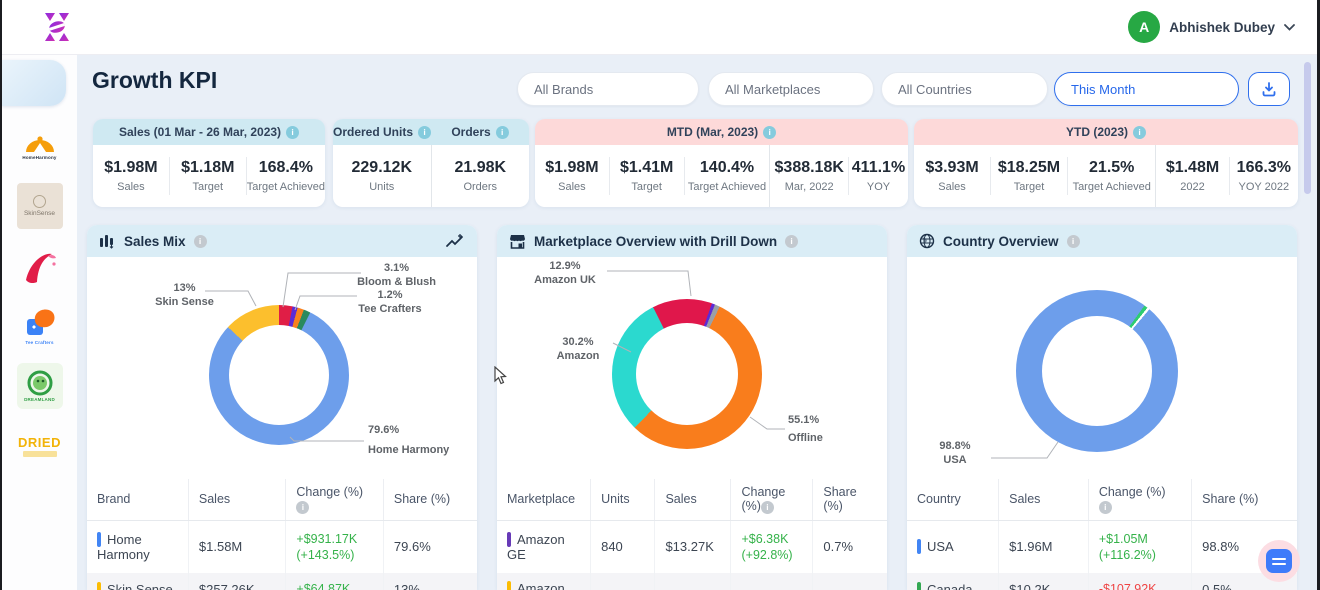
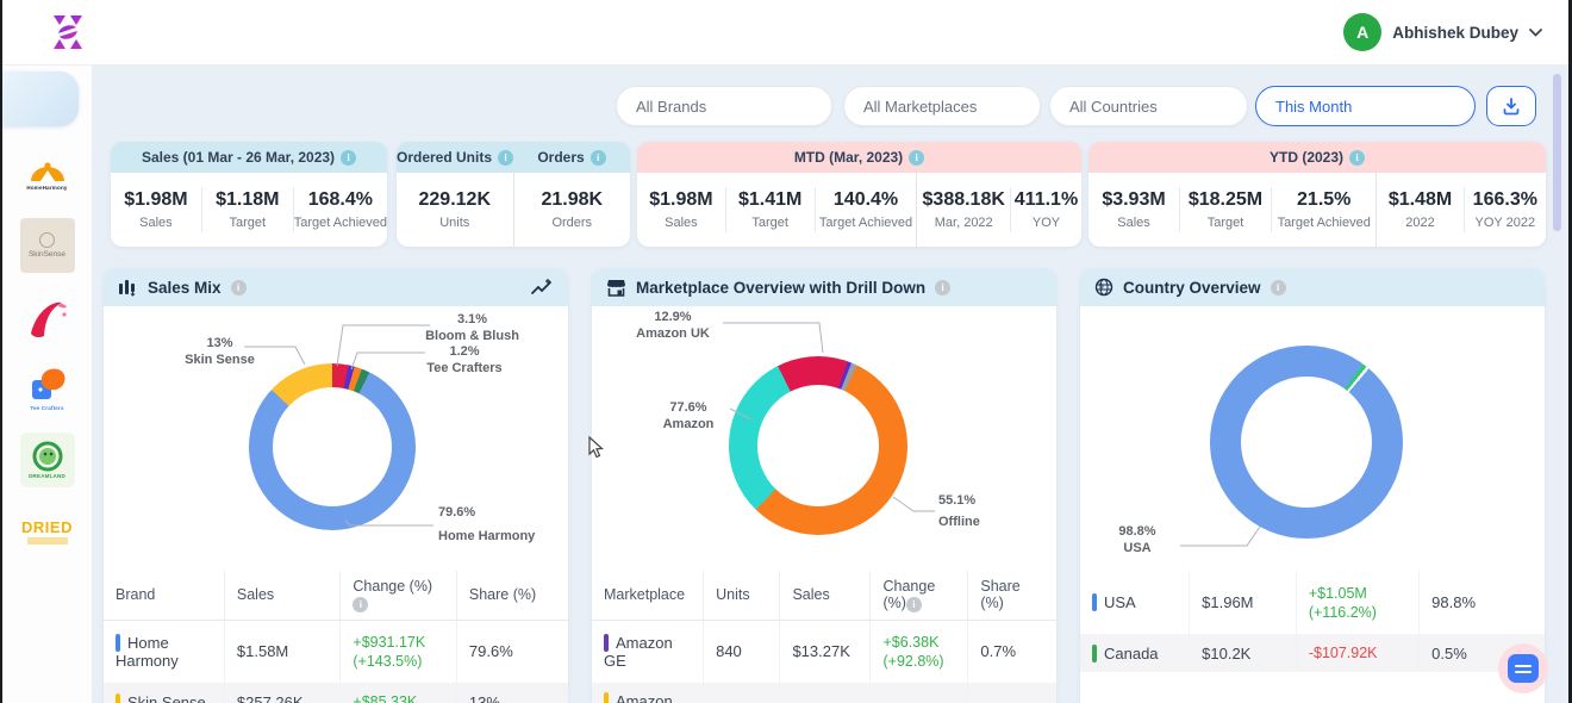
  A
  Abhishek Dubey
  DRIED
- Growth KPI
  All Brands
  All Marketplaces
  All Countries
  This Month
  Sales (01 Mar - 26 Mar, 2023)
  i
  $1.98M
  Sales
  $1.18M
  Target
  168.4%
  Target Achieved
  Ordered Units
  i
  Orders
  i
  229.12K
  Units
  21.98K
  Orders
  MTD (Mar, 2023)
  i
  $1.98M
  Sales
  $1.41M
  Target
  140.4%
  Target Achieved
  $388.18K
  Mar, 2022
  411.1%
  YOY
  YTD (2023)
  i
  $3.93M
  Sales
  $18.25M
  Target
  21.5%
  Target Achieved
  $1.48M
  2022
  166.3%
  YOY 2022
  Sales Mix
  i
  13%
  Skin Sense
  3.1%
  Bloom & Blush
  1.2%
  Tee Crafters
  79.6%
  Home Harmony
  Brand	Sales	Change (%) i	Share (%)
  Home Harmony	$1.58M	+$931.17K(+143.5%)	79.6%
- Skin Sense	$257.26K	+$64.87K	13%
+ Skin Sense	$257.26K	+$85.33K	13%
  Marketplace Overview with Drill Down
  i
  12.9%
  Amazon UK
- 30.2%
+ 77.6%
  Amazon
  55.1%
  Offline
  Marketplace	Units	Sales	Change (%) i	Share (%)
  Amazon GE	840	$13.27K	+$6.38K(+92.8%)	0.7%
  Country Overview
  i
  98.8%
  USA
- Country	Sales	Change (%) i	Share (%)
  USA	$1.96M	+$1.05M(+116.2%)	98.8%
  Canada	$10.2K	-$107.92K	0.5%
